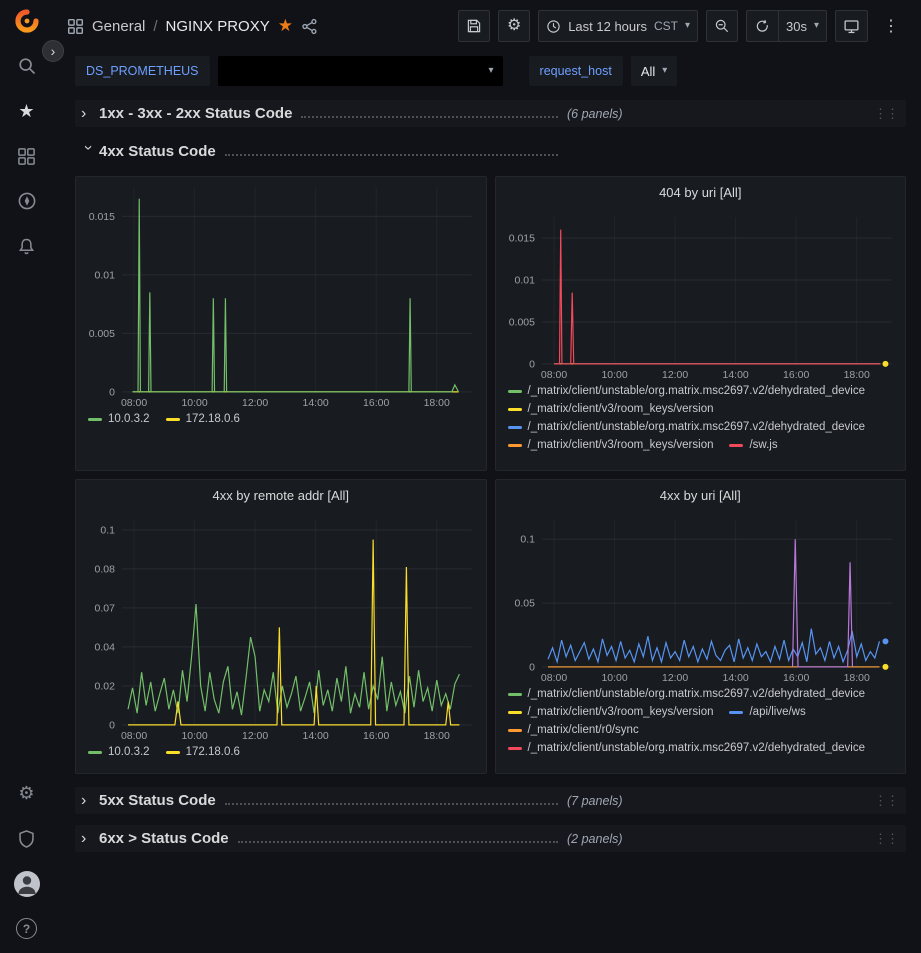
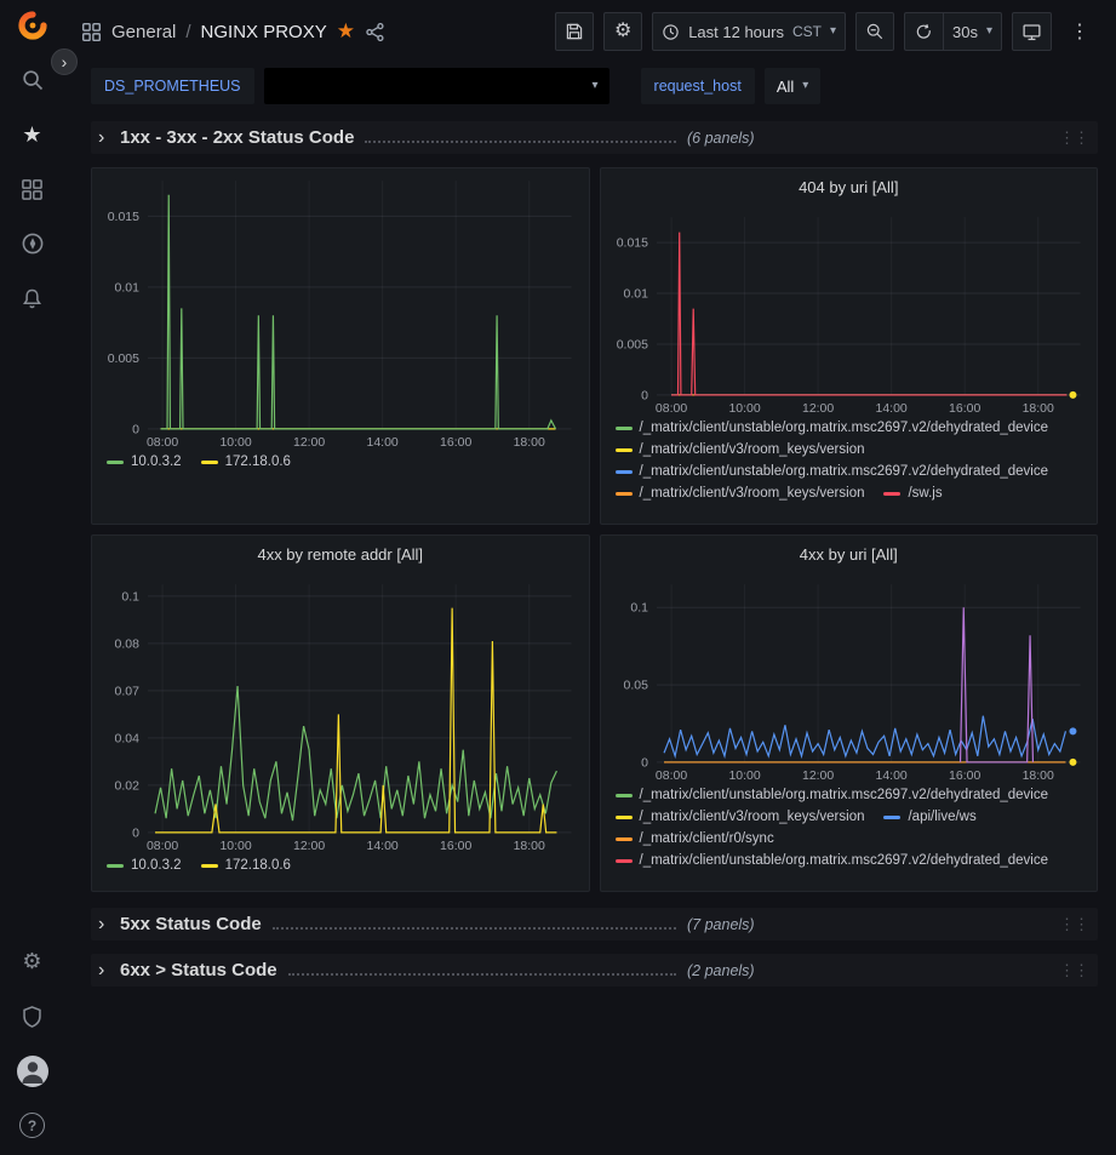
  ›
  ★
  ⚙
  ?
  General
  /
  NGINX PROXY
  ★
  ⚙
  Last 12 hours
  CST
  ▾
  30s
  ▾
  ⋮
  DS_PROMETHEUS
  ▾
  request_host
  All
  ▾
  ›
  1xx - 3xx - 2xx Status Code
  (6 panels)
  ⋮⋮
- 4xx Status Code
  08:00
  10:00
  12:00
  14:00
  16:00
  18:00
  0
  0.005
  0.01
  0.015
  10.0.3.2
  172.18.0.6
  404 by uri [All]
  08:00
  10:00
  12:00
  14:00
  16:00
  18:00
  0
  0.005
  0.01
  0.015
  /_matrix/client/unstable/org.matrix.msc2697.v2/dehydrated_device
  /_matrix/client/v3/room_keys/version
  /_matrix/client/unstable/org.matrix.msc2697.v2/dehydrated_device
  /_matrix/client/v3/room_keys/version
  /sw.js
  4xx by remote addr [All]
  08:00
  10:00
  12:00
  14:00
  16:00
  18:00
  0
  0.02
  0.04
  0.07
  0.08
  0.1
  10.0.3.2
  172.18.0.6
  4xx by uri [All]
  08:00
  10:00
  12:00
  14:00
  16:00
  18:00
  0
  0.05
  0.1
  /_matrix/client/unstable/org.matrix.msc2697.v2/dehydrated_device
  /_matrix/client/v3/room_keys/version
  /api/live/ws
  /_matrix/client/r0/sync
  /_matrix/client/unstable/org.matrix.msc2697.v2/dehydrated_device
  ›
  5xx Status Code
  (7 panels)
  ⋮⋮
  ›
  6xx > Status Code
  (2 panels)
  ⋮⋮
